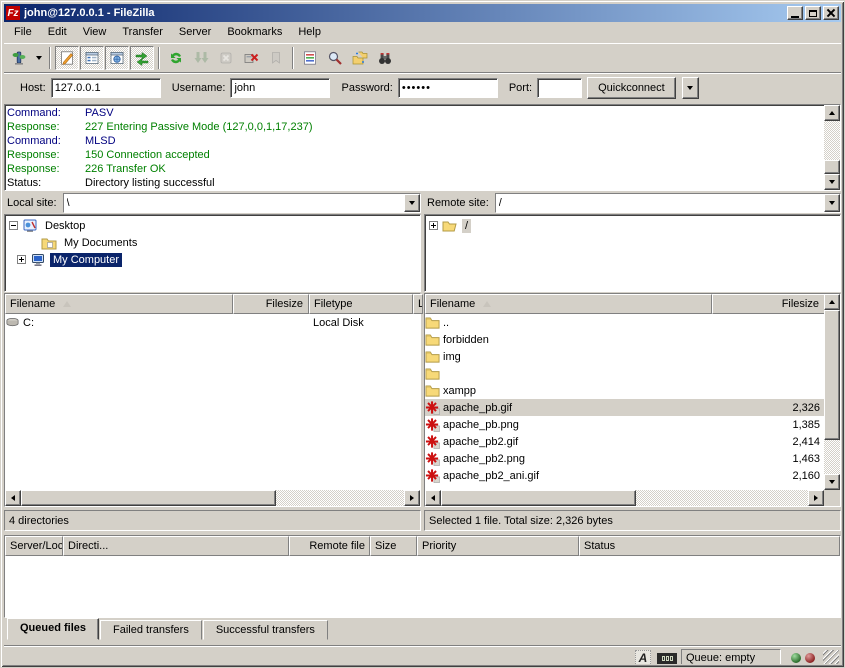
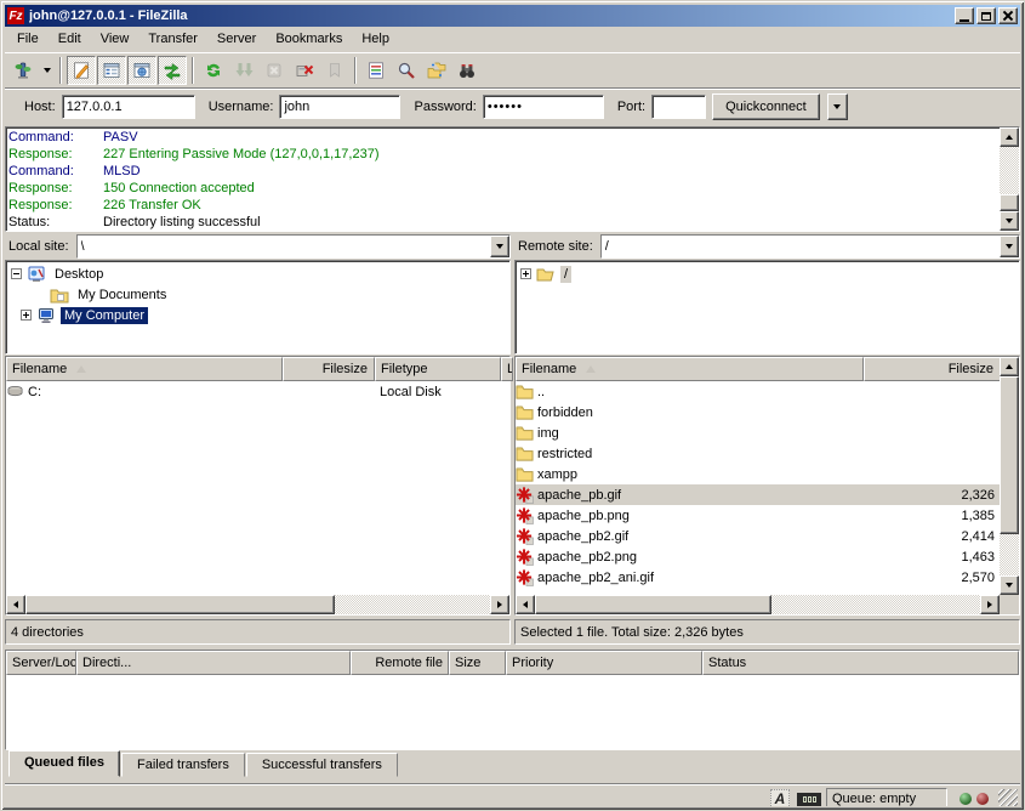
  Fz
  john@127.0.0.1 - FileZilla
  File
  Edit
  View
  Transfer
  Server
  Bookmarks
  Help
  Host:
  127.0.0.1
  Username:
  john
  Password:
  ••••••
  Port:
  Quickconnect
  Command:
  PASV
  Response:
  227 Entering Passive Mode (127,0,0,1,17,237)
  Command:
  MLSD
  Response:
  150 Connection accepted
  Response:
  226 Transfer OK
  Status:
  Directory listing successful
  Local site:
  \
  Desktop
  My Documents
  My Computer
  Remote site:
  /
  /
  Filename
  Filesize
  Filetype
  L
  C:
  Local Disk
  Filename
  Filesize
  ..
  forbidden
  img
+ restricted
  xampp
  apache_pb.gif
  2,326
  apache_pb.png
  1,385
  apache_pb2.gif
  2,414
  apache_pb2.png
  1,463
  apache_pb2_ani.gif
- 2,160
+ 2,570
  4 directories
  Selected 1 file. Total size: 2,326 bytes
  Directi...
  Remote file
  Size
  Priority
  Status
  Queued files
  Failed transfers
  Successful transfers
  A
  Queue: empty
